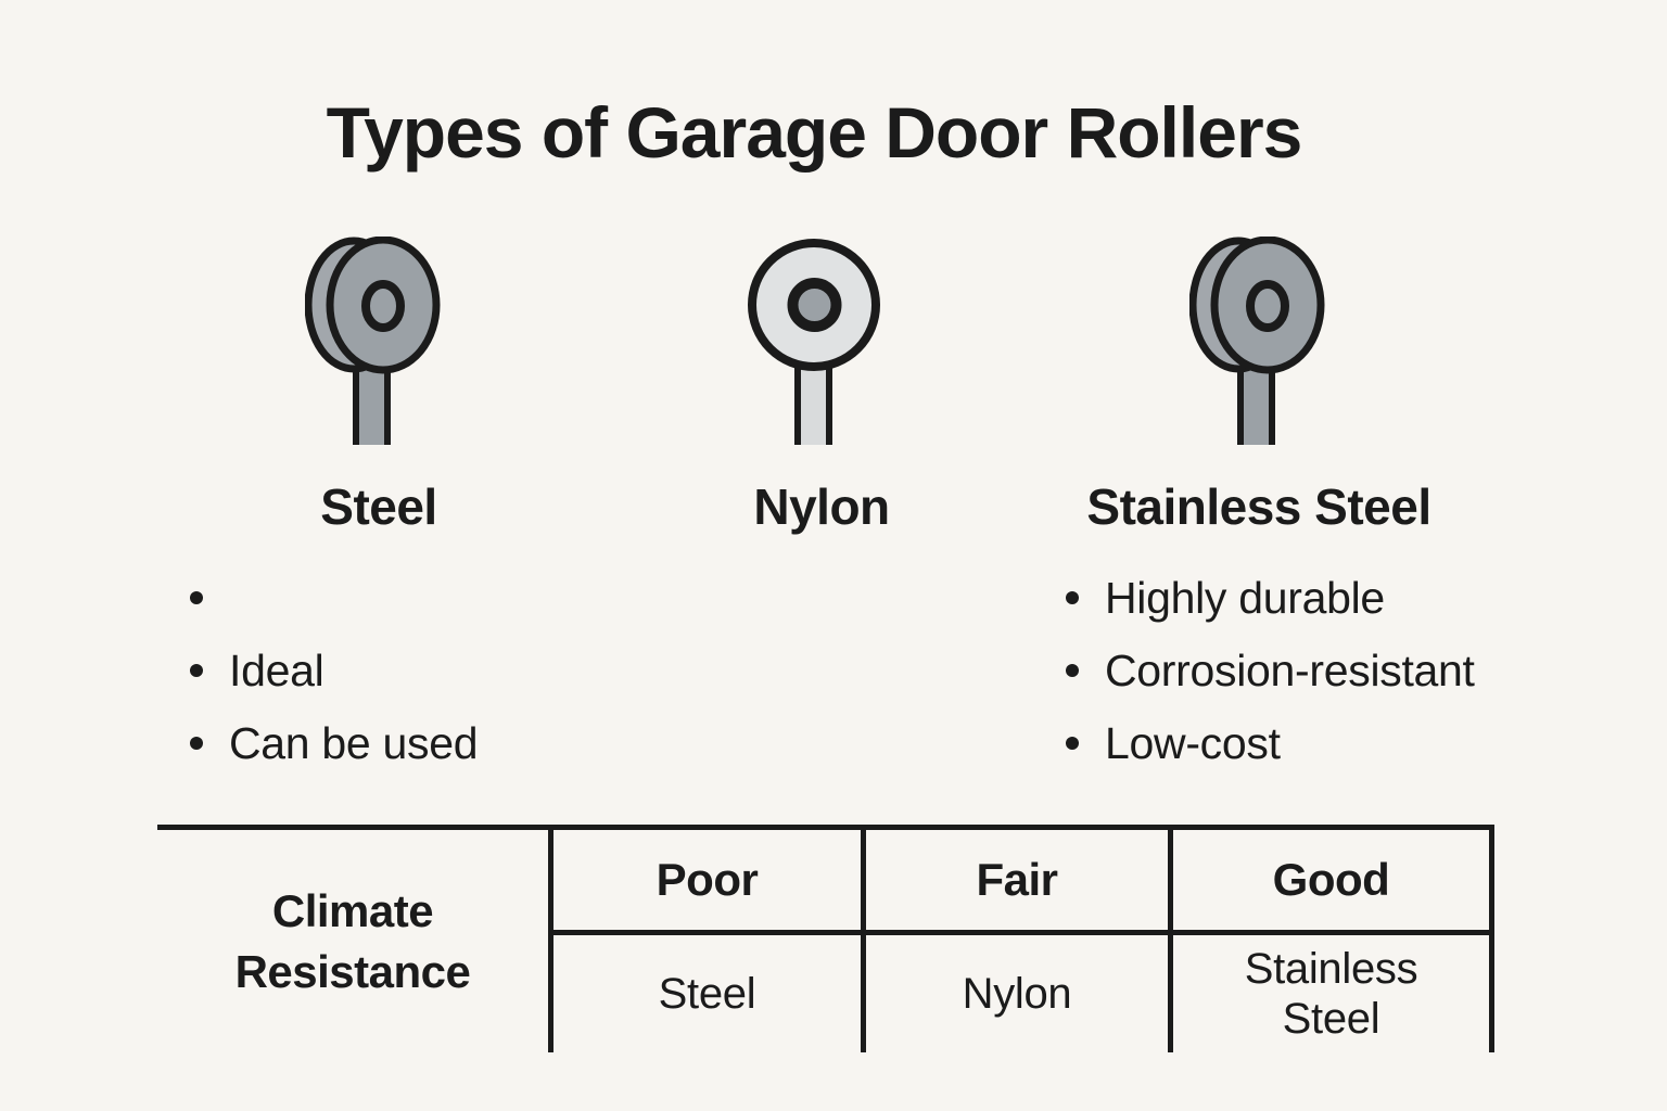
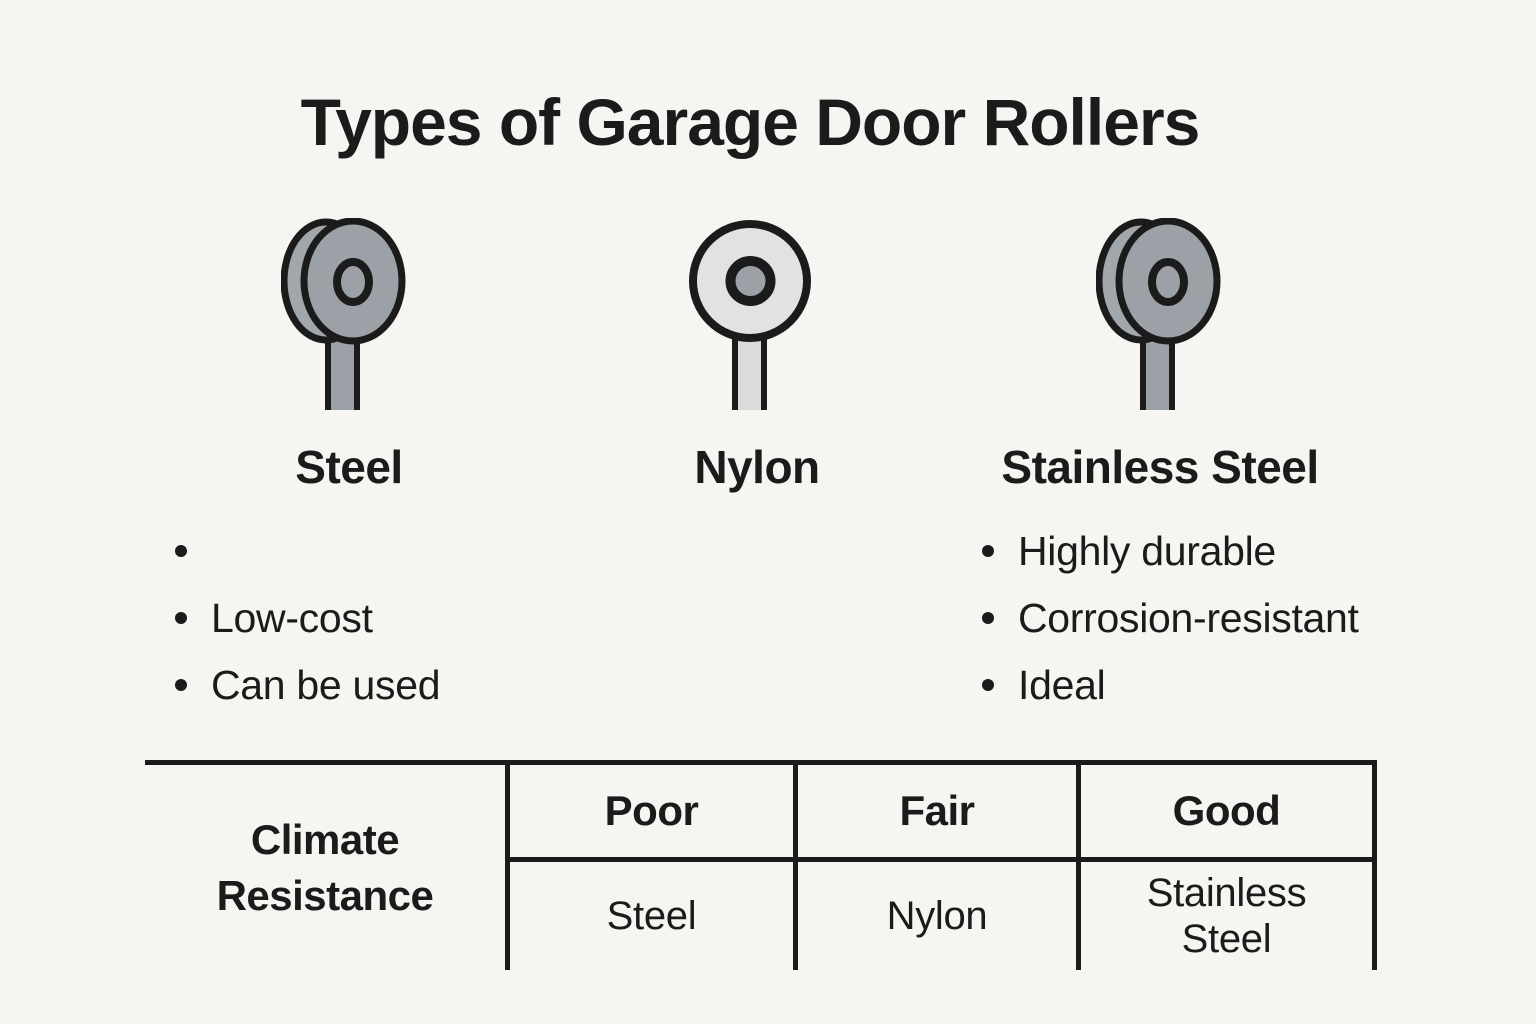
  Types of Garage Door Rollers
  Steel
  Nylon
  Stainless Steel
- Ideal
+ Low-cost
  Can be used
  Highly durable
  Corrosion-resistant
- Low-cost
+ Ideal
  Climate Resistance
  Poor
  Fair
  Good
  Steel
  Nylon
  Stainless Steel
